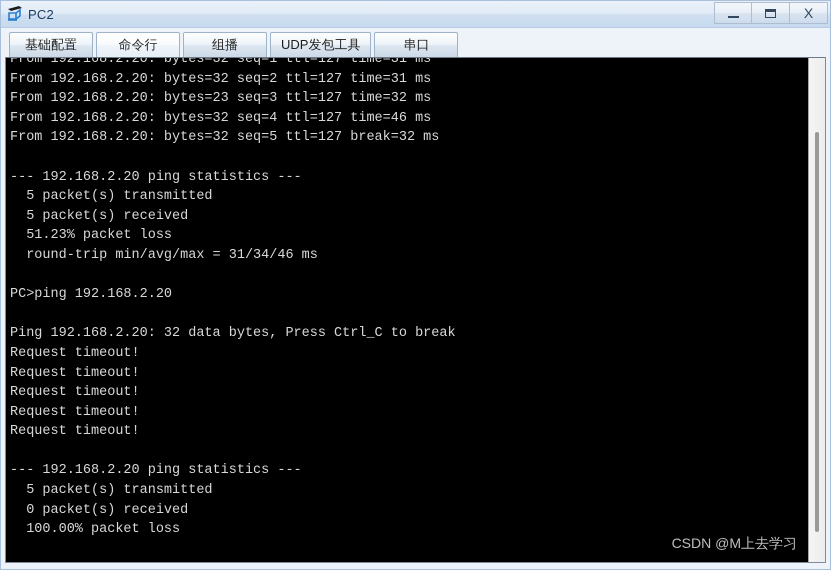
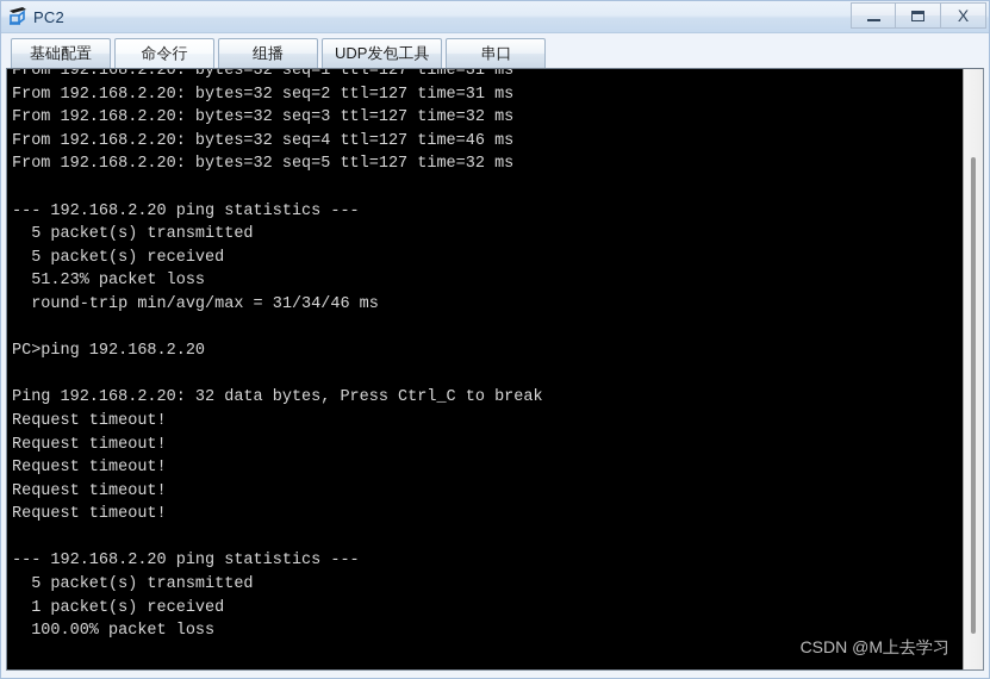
  PC2
  X
  基础配置
  命令行
  组播
  UDP发包工具
  串口
  From 192.168.2.20: bytes=32 seq=1 ttl=127 time=31 ms
  From 192.168.2.20: bytes=32 seq=2 ttl=127 time=31 ms
- From 192.168.2.20: bytes=23 seq=3 ttl=127 time=32 ms
+ From 192.168.2.20: bytes=32 seq=3 ttl=127 time=32 ms
  From 192.168.2.20: bytes=32 seq=4 ttl=127 time=46 ms
- From 192.168.2.20: bytes=32 seq=5 ttl=127 break=32 ms
+ From 192.168.2.20: bytes=32 seq=5 ttl=127 time=32 ms
  --- 192.168.2.20 ping statistics ---
  5 packet(s) transmitted
  5 packet(s) received
  51.23% packet loss
  round-trip min/avg/max = 31/34/46 ms
  PC>ping 192.168.2.20
  Ping 192.168.2.20: 32 data bytes, Press Ctrl_C to break
  Request timeout!
  Request timeout!
  Request timeout!
  Request timeout!
  Request timeout!
  --- 192.168.2.20 ping statistics ---
  5 packet(s) transmitted
- 0 packet(s) received
+ 1 packet(s) received
  100.00% packet loss
  CSDN @M上去学习
